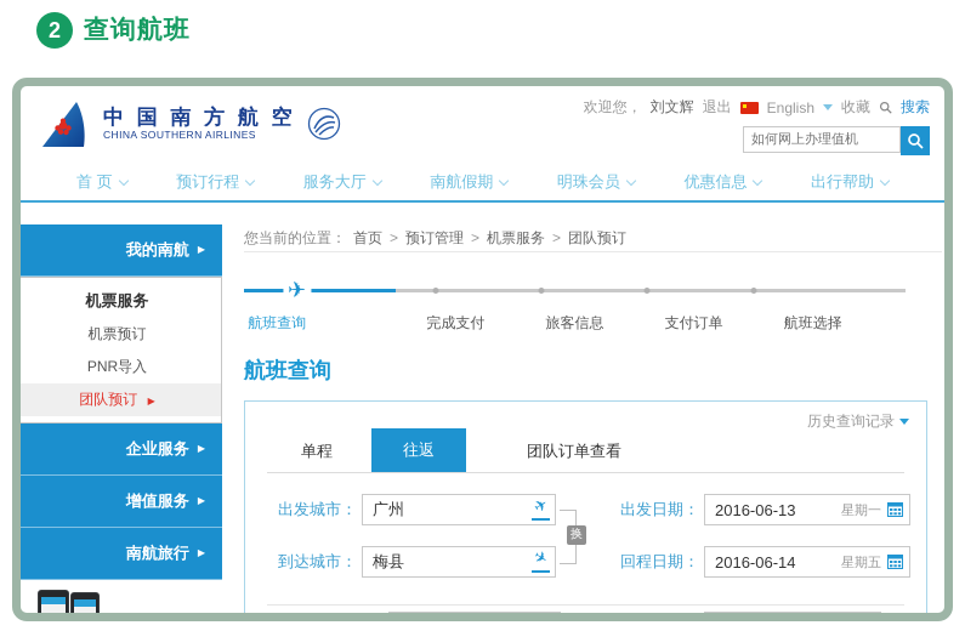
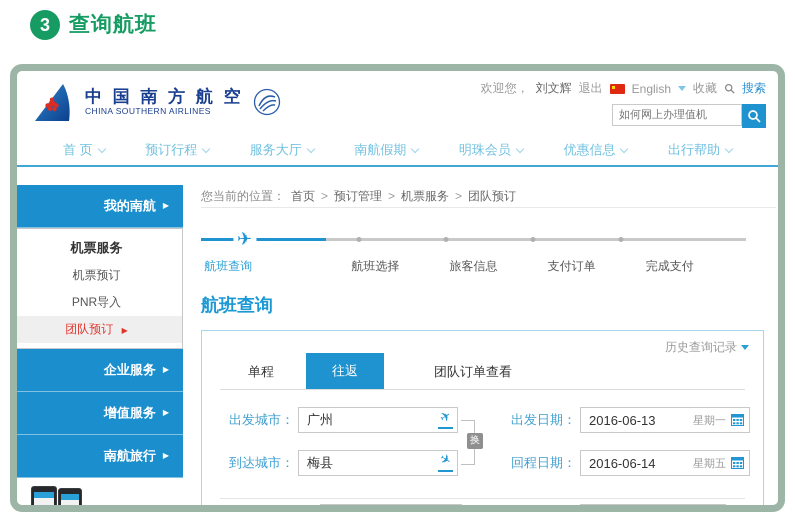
- 2
+ 3
  查询航班
  中 国 南 方 航 空
  CHINA SOUTHERN AIRLINES
  欢迎您，
  刘文辉
  退出
  English
  收藏
  搜索
  如何网上办理值机
  首 页
  预订行程
  服务大厅
  南航假期
  明珠会员
  优惠信息
  出行帮助
  我的南航
  ▶
  机票服务
  机票预订
  PNR导入
  团队预订 ▶
  企业服务
  ▶
  增值服务
  ▶
  南航旅行
  ▶
  您当前的位置：
  首页
  >
  预订管理
  >
  机票服务
  >
  团队预订
  ✈
  航班查询
- 完成支付
+ 航班选择
  旅客信息
  支付订单
- 航班选择
+ 完成支付
  航班查询
  历史查询记录
  单程
  往返
  团队订单查看
  出发城市：
  广州
  到达城市：
  梅县
  换
  出发日期：
  2016-06-13
  星期一
  回程日期：
  2016-06-14
  星期五
